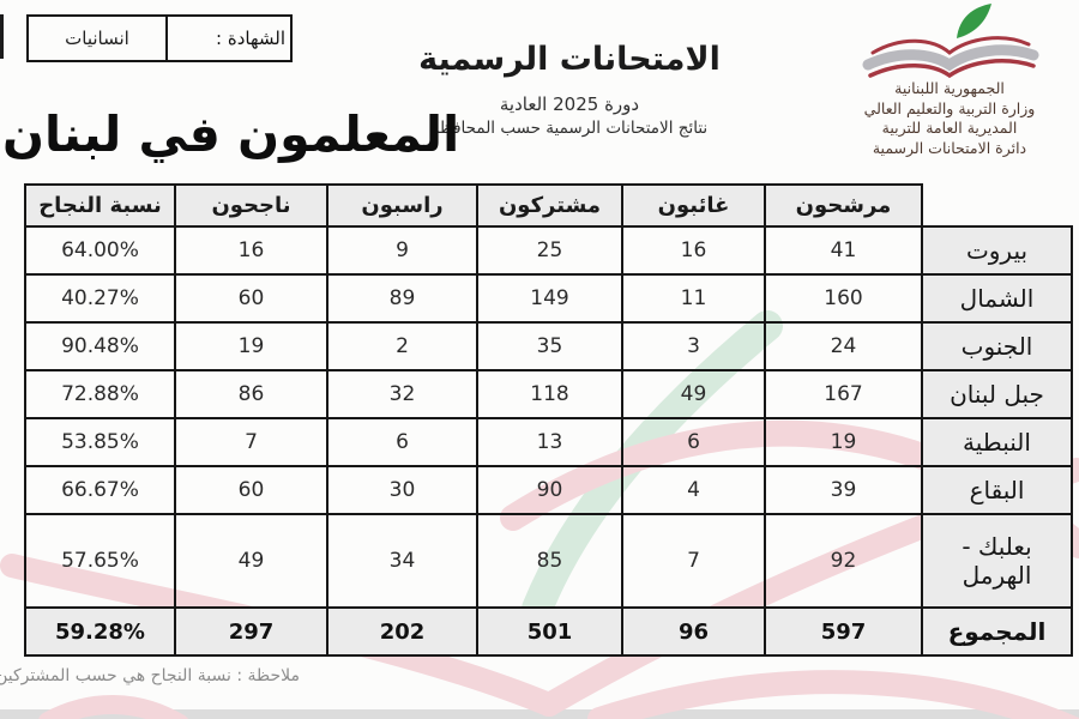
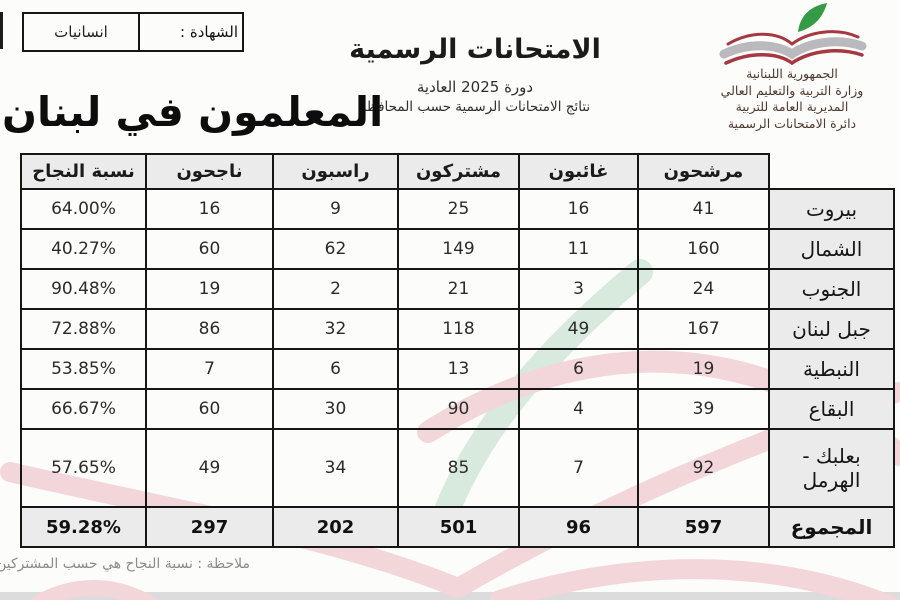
  الشهادة :
  انسانيات
  الامتحانات الرسمية
  دورة 2025 العادية
  نتائج الامتحانات الرسمية حسب المحافظة
  الجمهورية اللبنانية
  وزارة التربية والتعليم العالي
  المديرية العامة للتربية
  دائرة الامتحانات الرسمية
  المعلمون في لبنان
  	مرشحون	غائبون	مشتركون	راسبون	ناجحون	نسبة النجاح
  بيروت	41	16	25	9	16	64.00%
- الشمال	160	11	149	89	60	40.27%
+ الشمال	160	11	149	62	60	40.27%
- الجنوب	24	3	35	2	19	90.48%
+ الجنوب	24	3	21	2	19	90.48%
  جبل لبنان	167	49	118	32	86	72.88%
  النبطية	19	6	13	6	7	53.85%
  البقاع	39	4	90	30	60	66.67%
  بعلبك - الهرمل	92	7	85	34	49	57.65%
  المجموع	597	96	501	202	297	59.28%
  ملاحظة : نسبة النجاح هي حسب المشتركين
